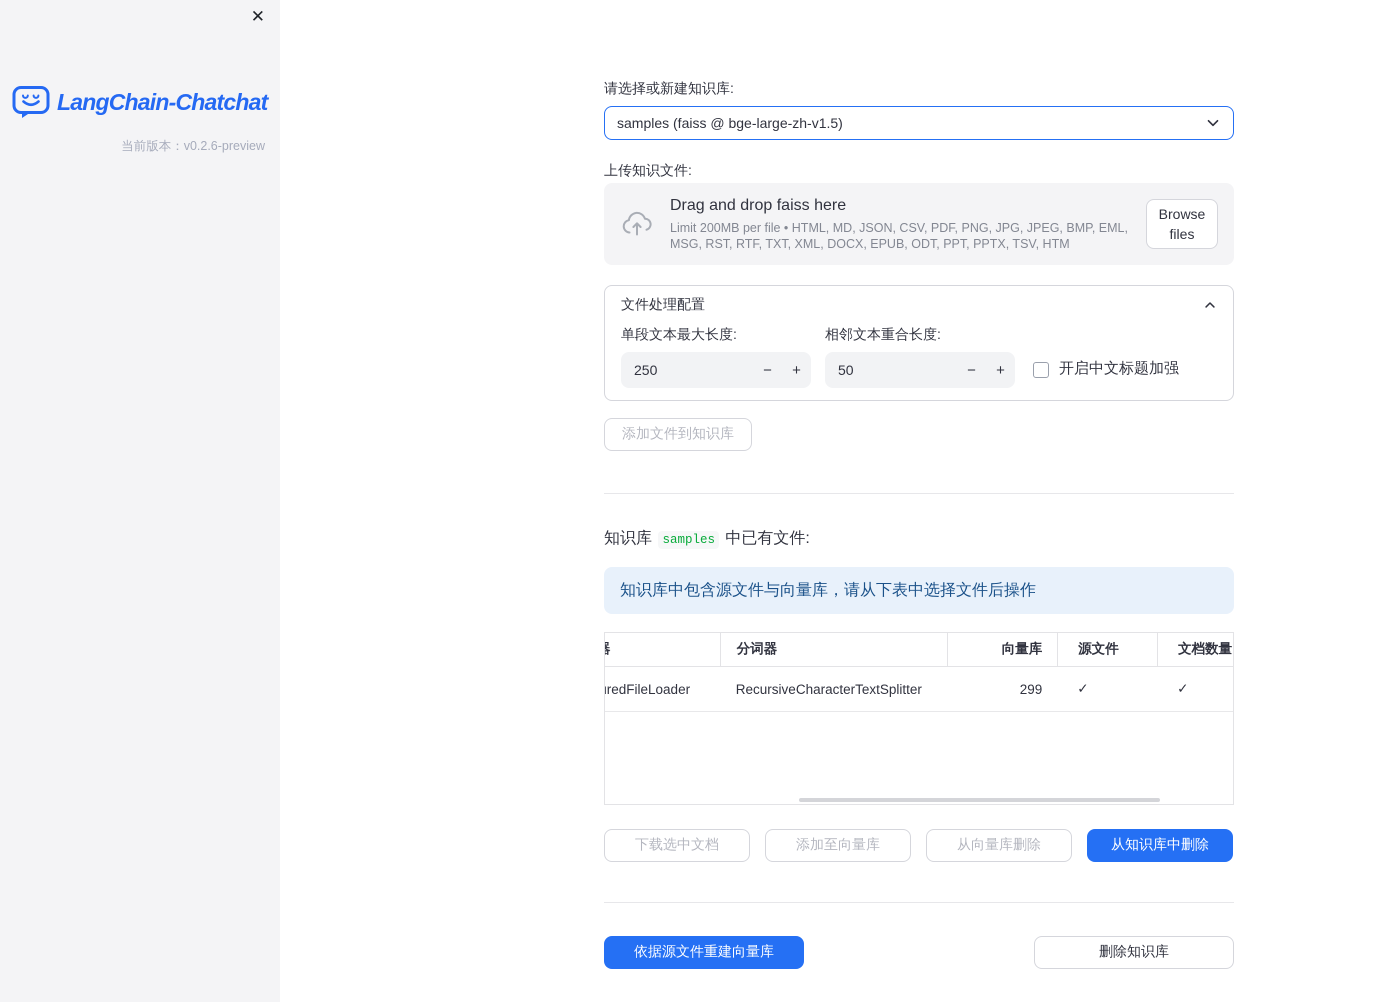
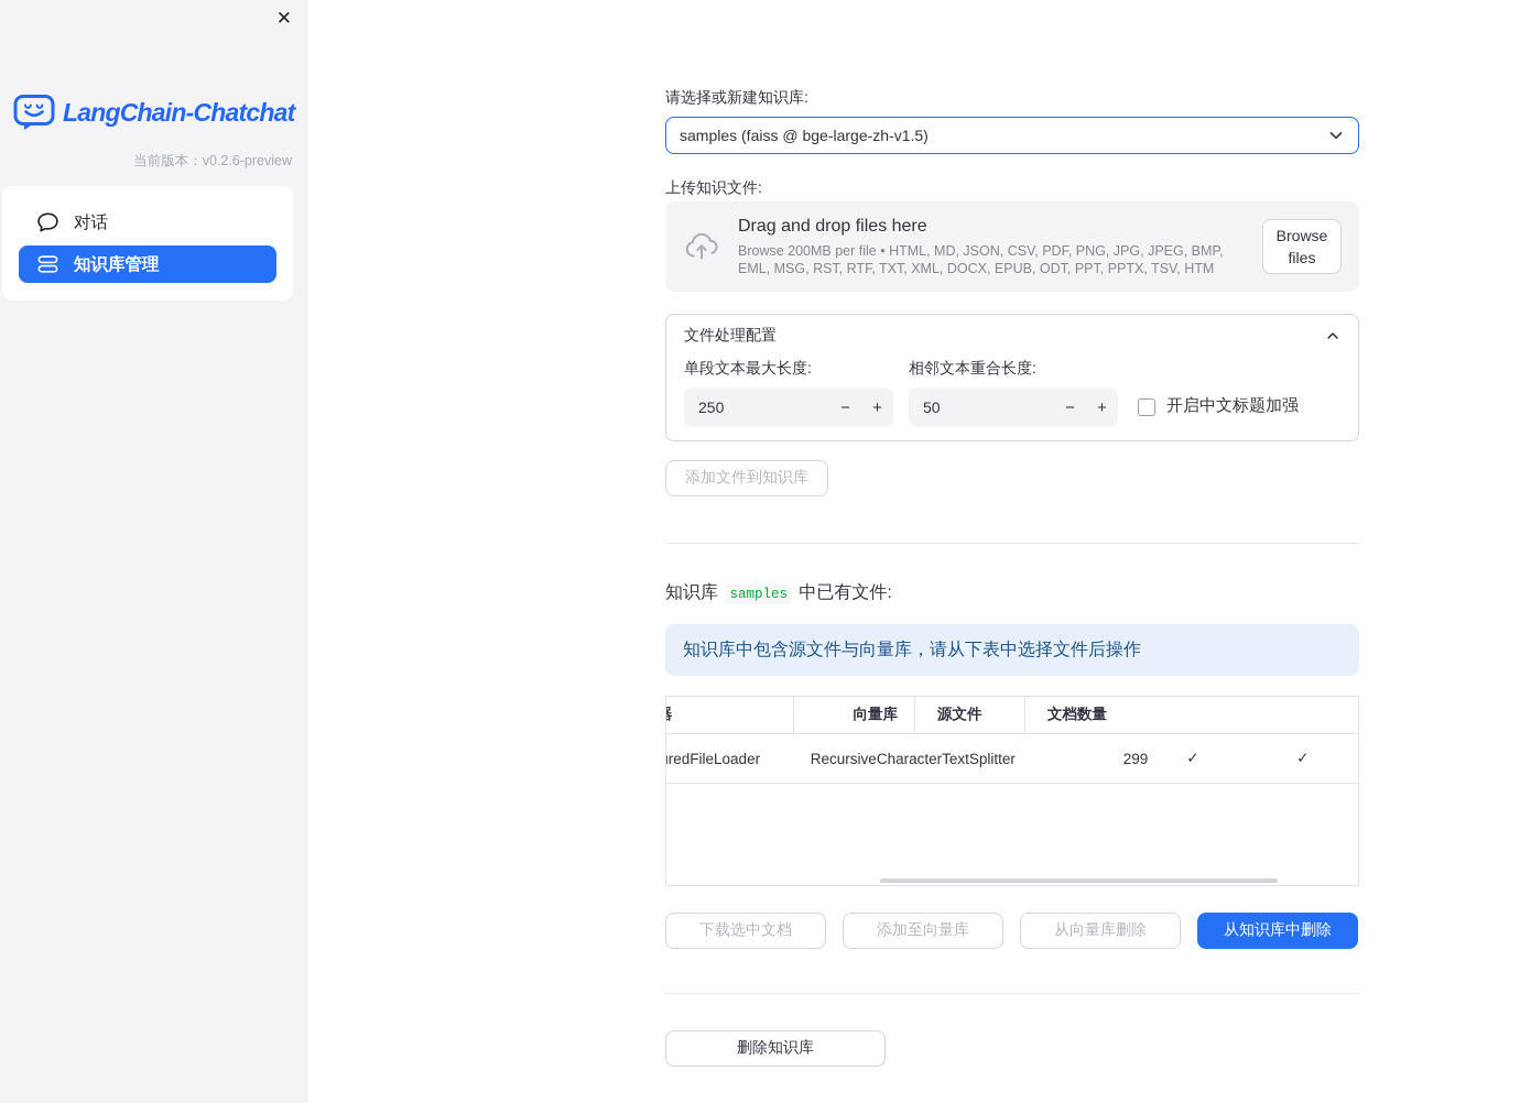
  ✕
  LangChain-Chatchat
  当前版本：v0.2.6-preview
+ 对话
+ 知识库管理
  请选择或新建知识库:
  samples (faiss @ bge-large-zh-v1.5)
  上传知识文件:
- Drag and drop faiss here
+ Drag and drop files here
- Limit 200MB per file • HTML, MD, JSON, CSV, PDF, PNG, JPG, JPEG, BMP, EML, MSG, RST, RTF, TXT, XML, DOCX, EPUB, ODT, PPT, PPTX, TSV, HTM
+ Browse 200MB per file • HTML, MD, JSON, CSV, PDF, PNG, JPG, JPEG, BMP, EML, MSG, RST, RTF, TXT, XML, DOCX, EPUB, ODT, PPT, PPTX, TSV, HTM
  Browse files
  文件处理配置
  单段文本最大长度:
  250
  −
  +
  相邻文本重合长度:
  50
  −
  +
  开启中文标题加强
  添加文件到知识库
  知识库 samples 中已有文件:
  知识库中包含源文件与向量库，请从下表中选择文件后操作
- 分词器
  向量库
  源文件
  文档数量
  RecursiveCharacterTextSplitter
  299
  ✓
  ✓
  下载选中文档
  添加至向量库
  从向量库删除
  从知识库中删除
- 依据源文件重建向量库
  删除知识库
